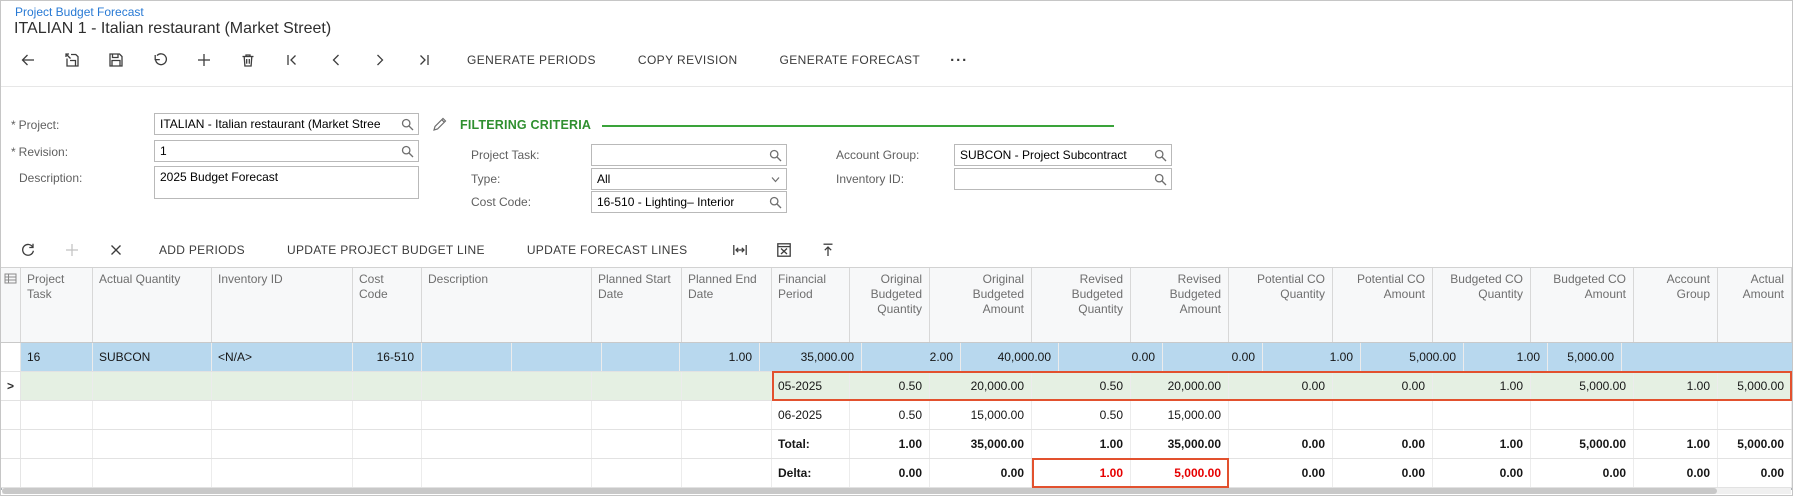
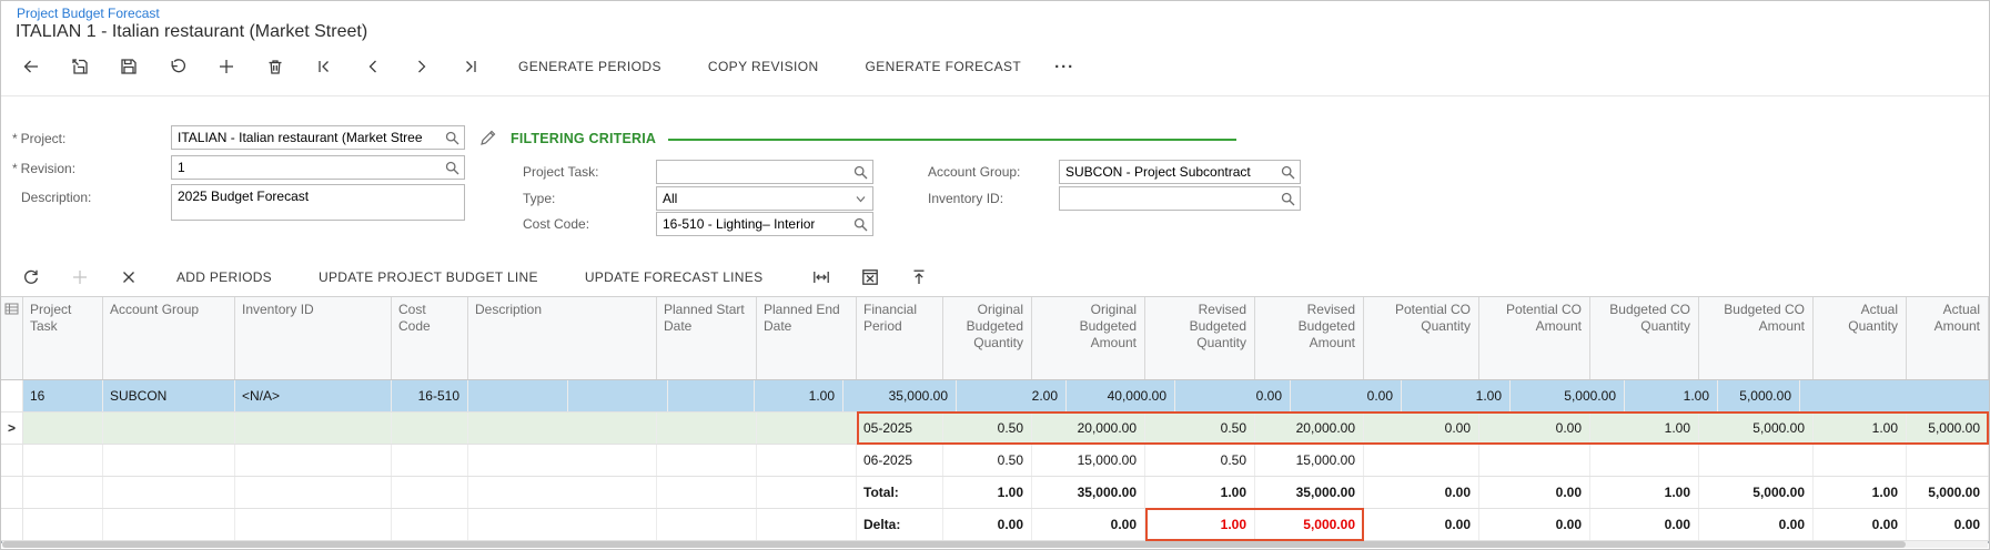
  Project Budget Forecast
  ITALIAN 1 - Italian restaurant (Market Street)
  GENERATE PERIODS
  COPY REVISION
  GENERATE FORECAST
  ···
  * Project:
  ITALIAN - Italian restaurant (Market Stree
  * Revision:
  1
  Description:
  2025 Budget Forecast
  FILTERING CRITERIA
  Project Task:
  Type:
  All
  Cost Code:
  16-510 - Lighting– Interior
  Account Group:
  SUBCON - Project Subcontract
  Inventory ID:
  ADD PERIODS
  UPDATE PROJECT BUDGET LINE
  UPDATE FORECAST LINES
  Project Task
- Actual Quantity
+ Account Group
  Inventory ID
  Cost Code
  Description
  Planned Start Date
  Planned End Date
  Financial Period
  Original Budgeted Quantity
  Original Budgeted Amount
  Revised Budgeted Quantity
  Revised Budgeted Amount
  Potential CO Quantity
  Potential CO Amount
  Budgeted CO Quantity
  Budgeted CO Amount
- Account Group
+ Actual Quantity
  Actual Amount
  16
  SUBCON
  <N/A>
  16-510
  1.00
  35,000.00
  2.00
  40,000.00
  0.00
  0.00
  1.00
  5,000.00
  1.00
  5,000.00
  >
  05-2025
  0.50
  20,000.00
  0.50
  20,000.00
  0.00
  0.00
  1.00
  5,000.00
  1.00
  5,000.00
  06-2025
  0.50
  15,000.00
  0.50
  15,000.00
  Total:
  1.00
  35,000.00
  1.00
  35,000.00
  0.00
  0.00
  1.00
  5,000.00
  1.00
  5,000.00
  Delta:
  0.00
  0.00
  1.00
  5,000.00
  0.00
  0.00
  0.00
  0.00
  0.00
  0.00
